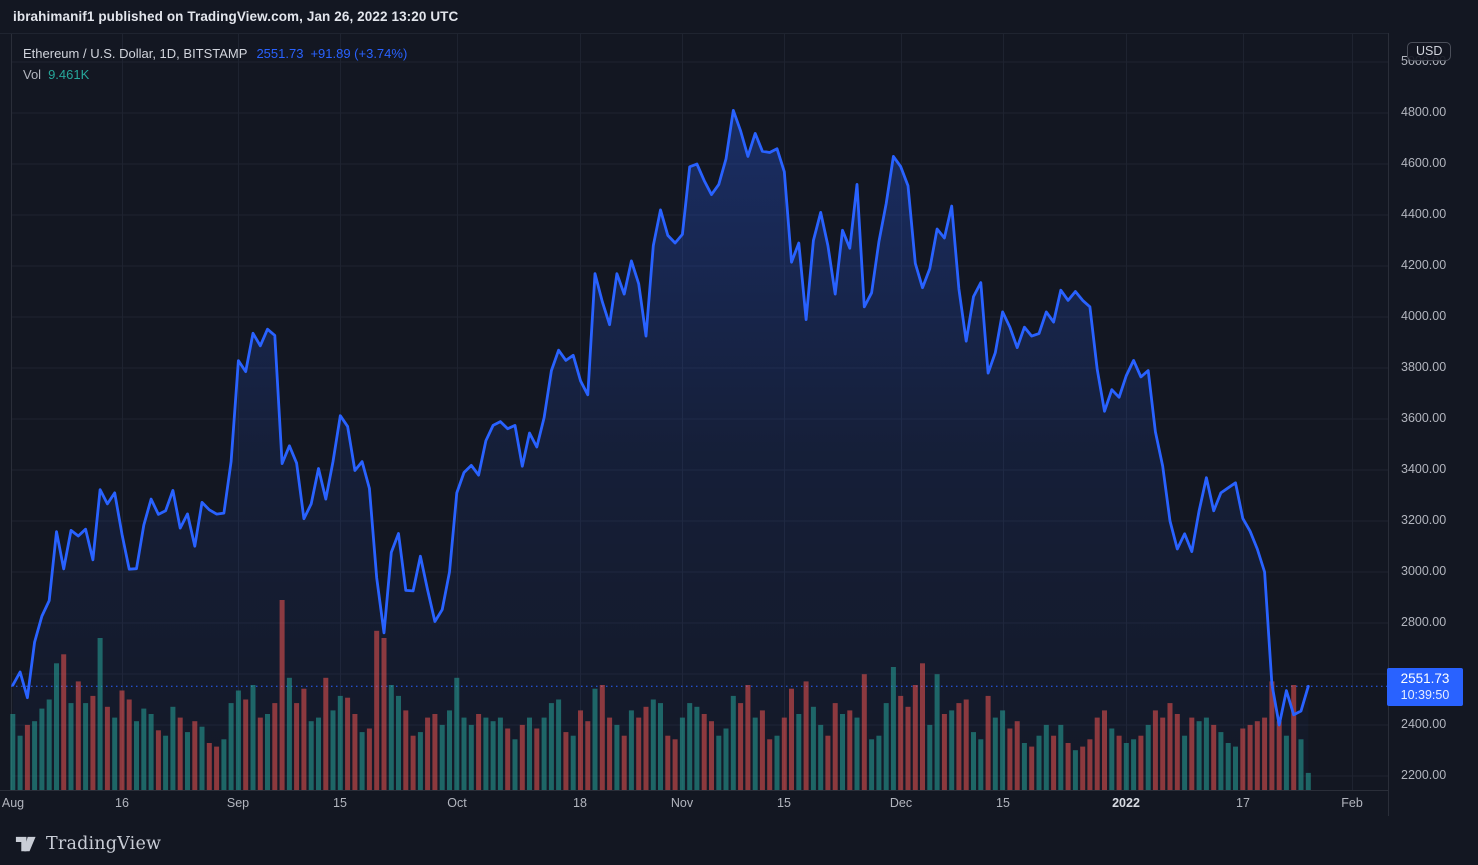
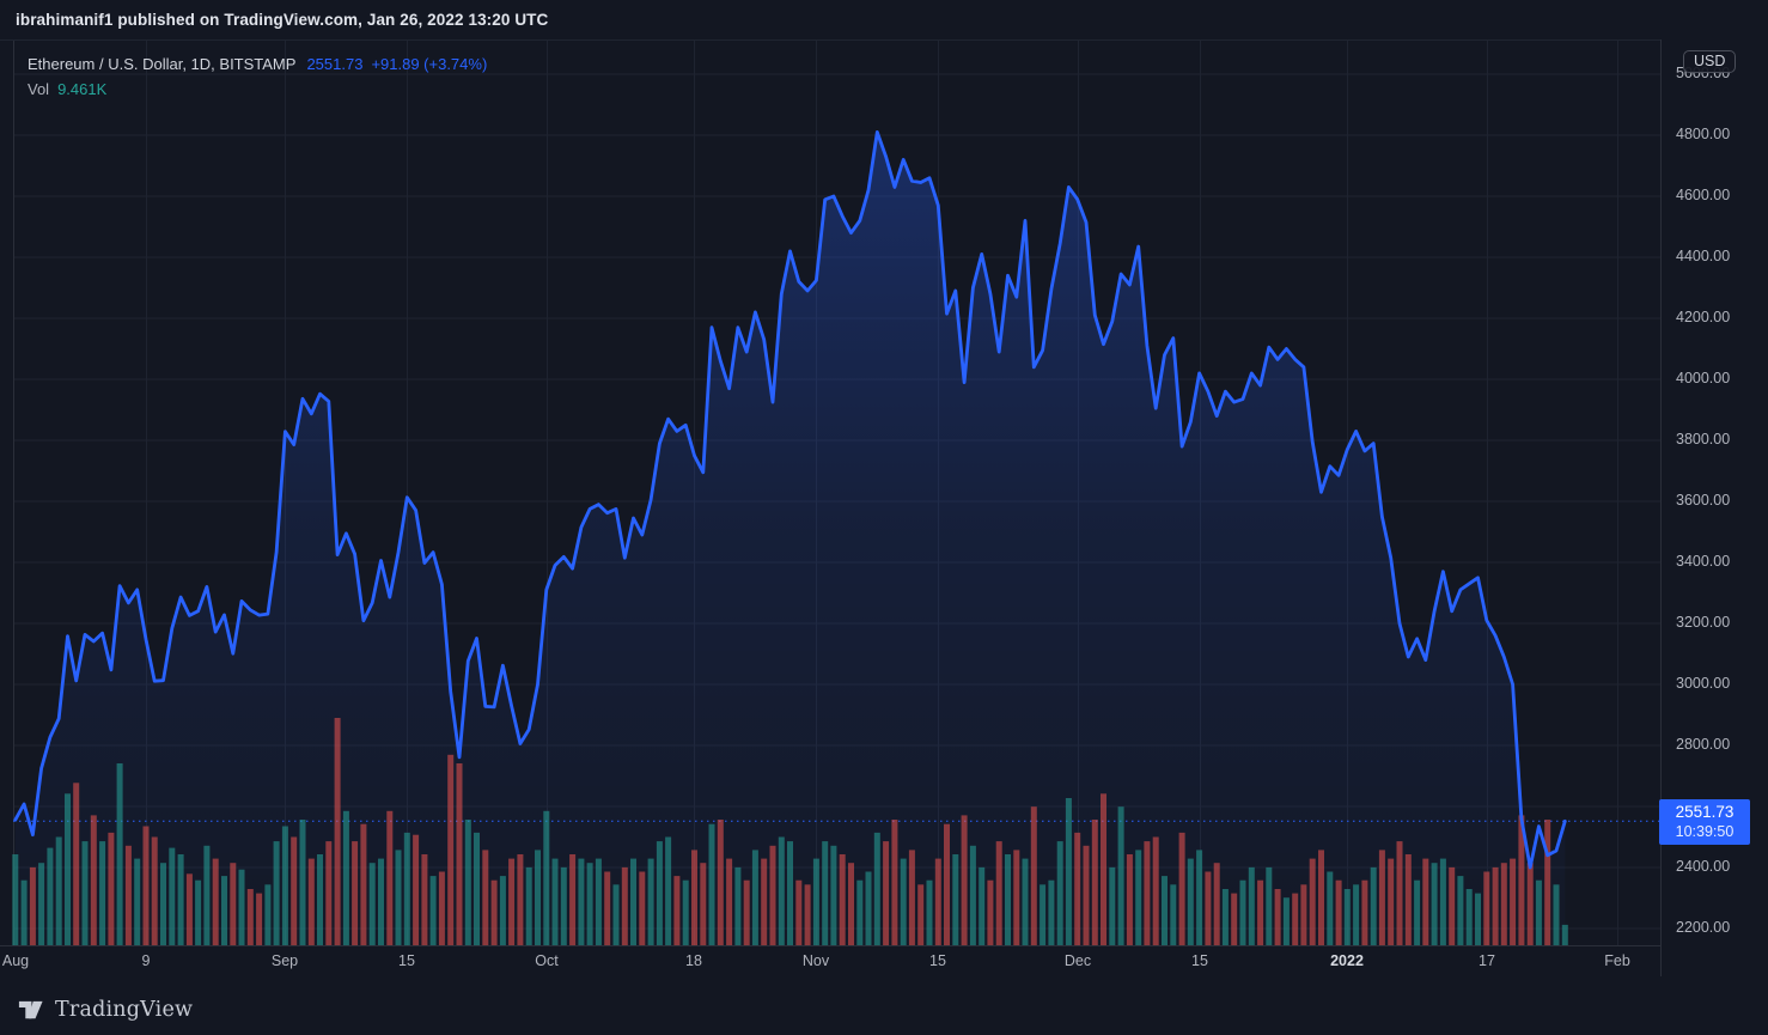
  ibrahimanif1 published on TradingView.com, Jan 26, 2022 13:20 UTC
  Ethereum / U.S. Dollar, 1D, BITSTAMP 2551.73 +91.89 (+3.74%)
  Vol 9.461K
  USD
  2551.73
  10:39:50
  5000.00
  4800.00
  4600.00
  4400.00
  4200.00
  4000.00
  3800.00
  3600.00
  3400.00
  3200.00
  3000.00
  2800.00
  2400.00
  2200.00
  Aug
- 16
+ 9
  Sep
  15
  Oct
  18
  Nov
  15
  Dec
  15
  2022
  17
  Feb
  TradingView
